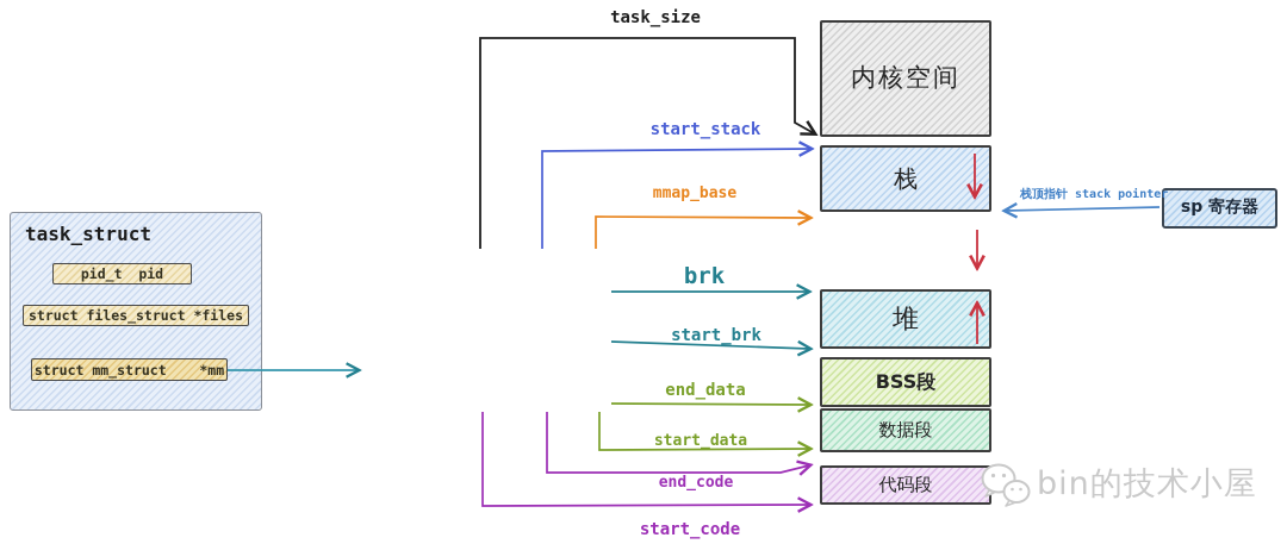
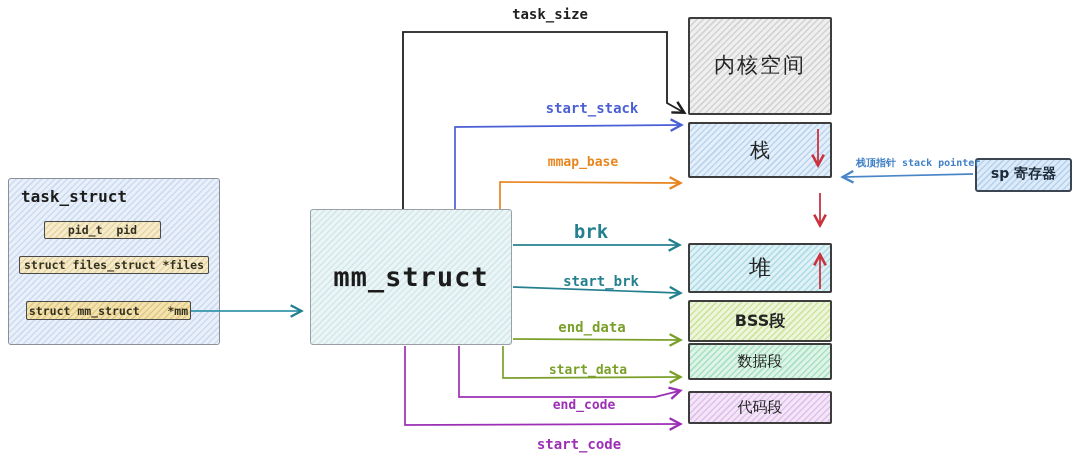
  task_struct
  pid_t pid
  struct files_struct *files
  struct mm_struct *mm
+ mm_struct
  内核空间
  栈
  堆
  BSS段
  数据段
  代码段
  sp 寄存器
  栈顶指针 stack pointe
  task_size
  start_stack
  mmap_base
  brk
  start_brk
  end_data
  start_data
  end_code
  start_code
- bin的技术小屋
